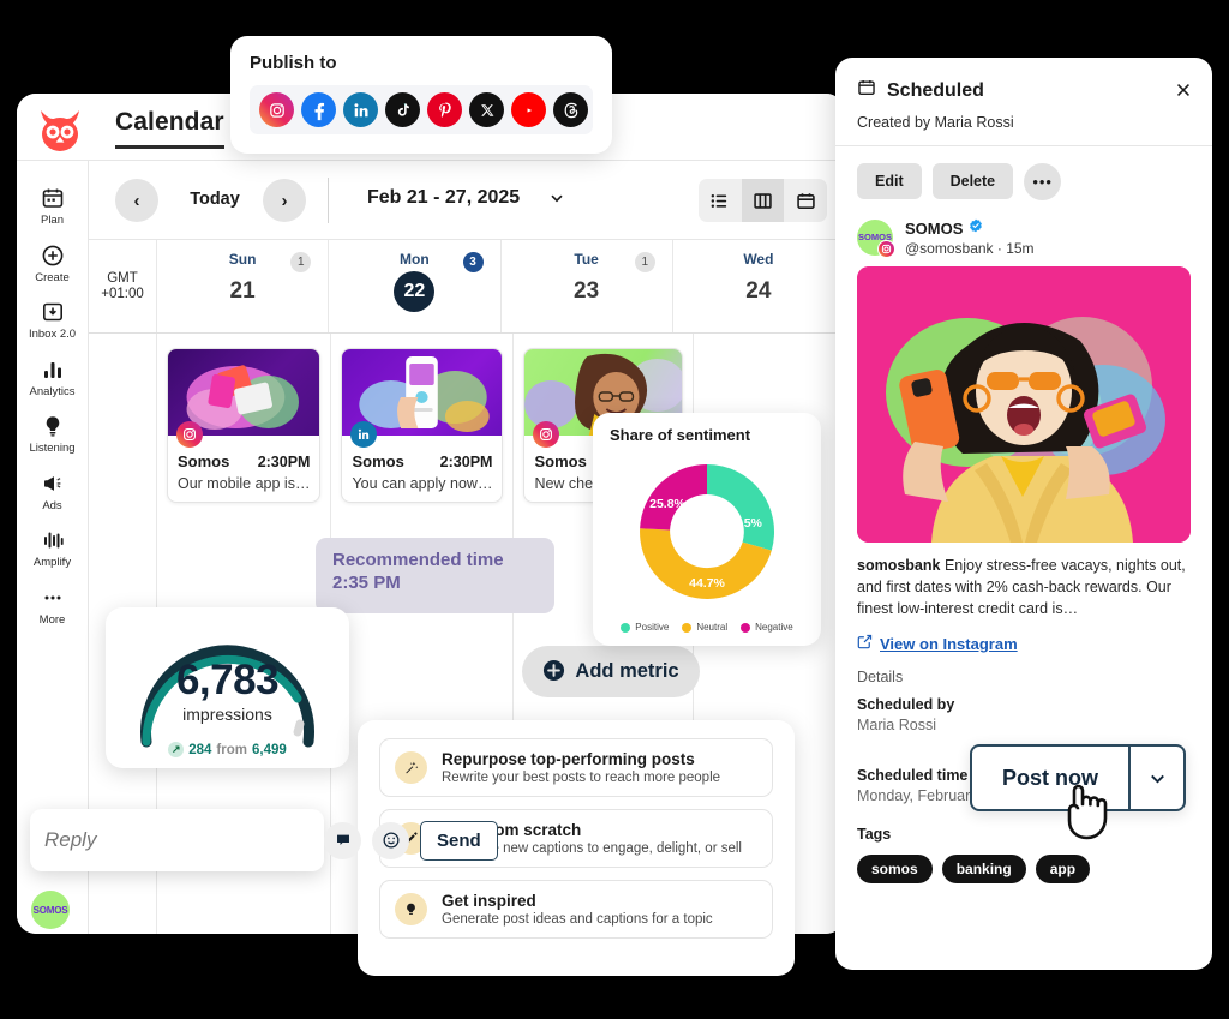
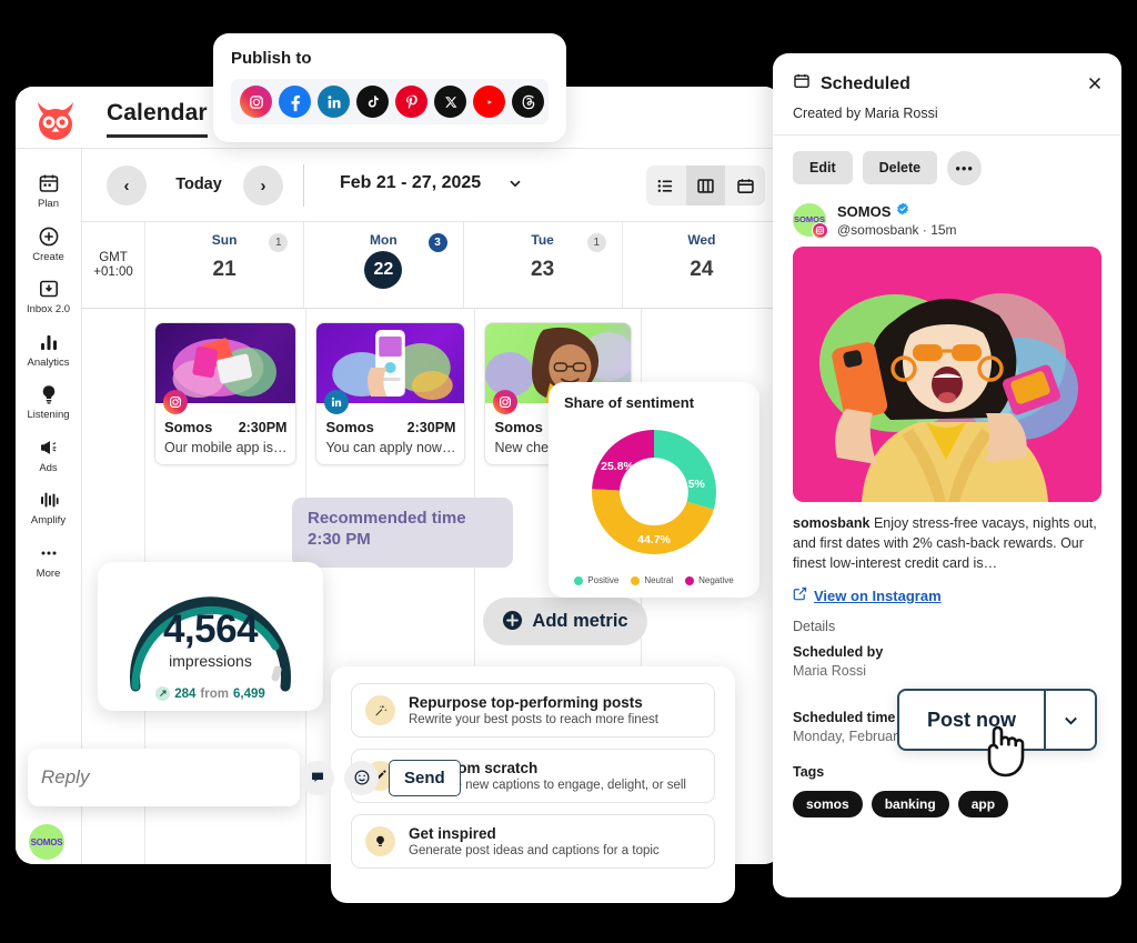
  Calendar
  Plan
  Create
  Inbox 2.0
  Analytics
  Listening
  Ads
  Amplify
  More
  ‹
  Today
  ›
  Feb 21 - 27, 2025
  GMT
  +01:00
  Sun
  21
  1
  Mon
  22
  3
  Tue
  23
  1
  Wed
  24
  Somos
  2:30PM
  Our mobile app is…
  Somos
  2:30PM
  You can apply now…
  Somos
  Publish to
  Recommended time
- 2:35 PM
+ 2:30 PM
- 6,783
+ 4,564
  impressions
  ↗
  284
  from
  6,499
  Add metric
  Share of sentiment
  29.5%
  44.7%
  25.8%
  Positive
  Neutral
  Negative
  Repurpose top-performing posts
- Rewrite your best posts to reach more people
+ Rewrite your best posts to reach more finest
  new captions to engage, delight, or sell
  Get inspired
  Generate post ideas and captions for a topic
  Reply
  Send
  SOMOS
  Scheduled
  Created by Maria Rossi
  Edit
  Delete
  •••
  SOMOS
  SOMOS
  @somosbank · 15m
  somosbank Enjoy stress-free vacays, nights out, and first dates with 2% cash-back rewards. Our finest low-interest credit card is…
  View on Instagram
  Details
  Scheduled by
  Maria Rossi
  Scheduled time
  Tags
  somos
  banking
  app
  Post now
